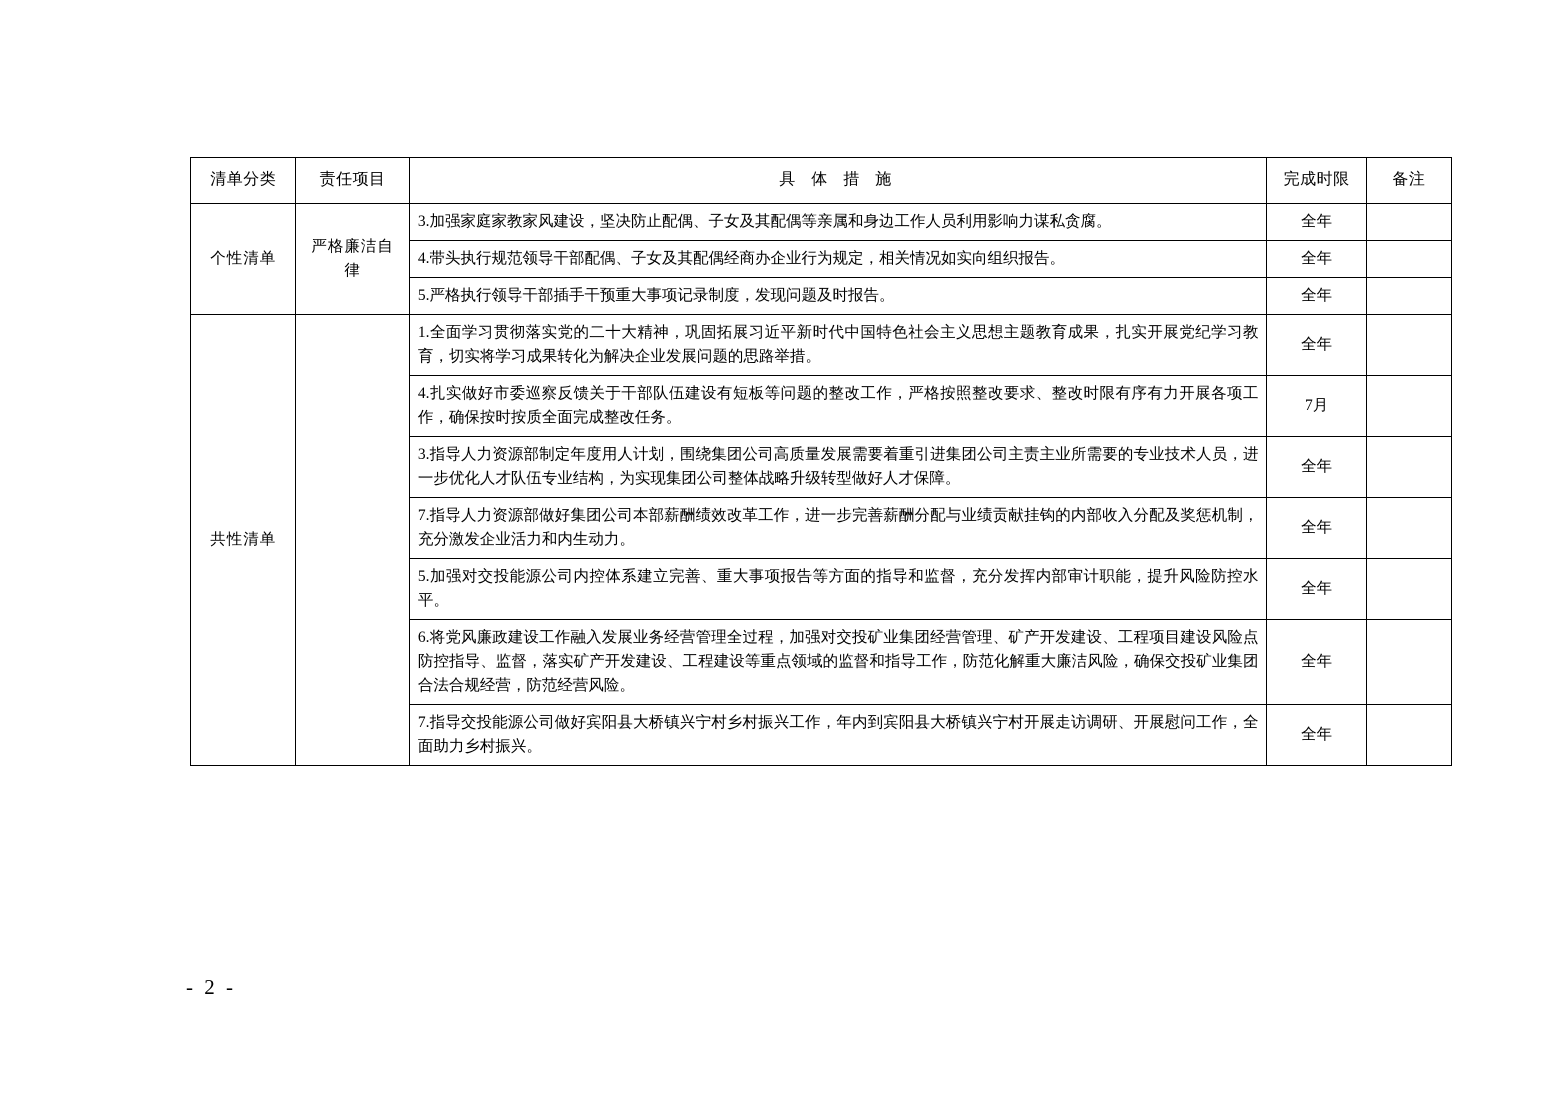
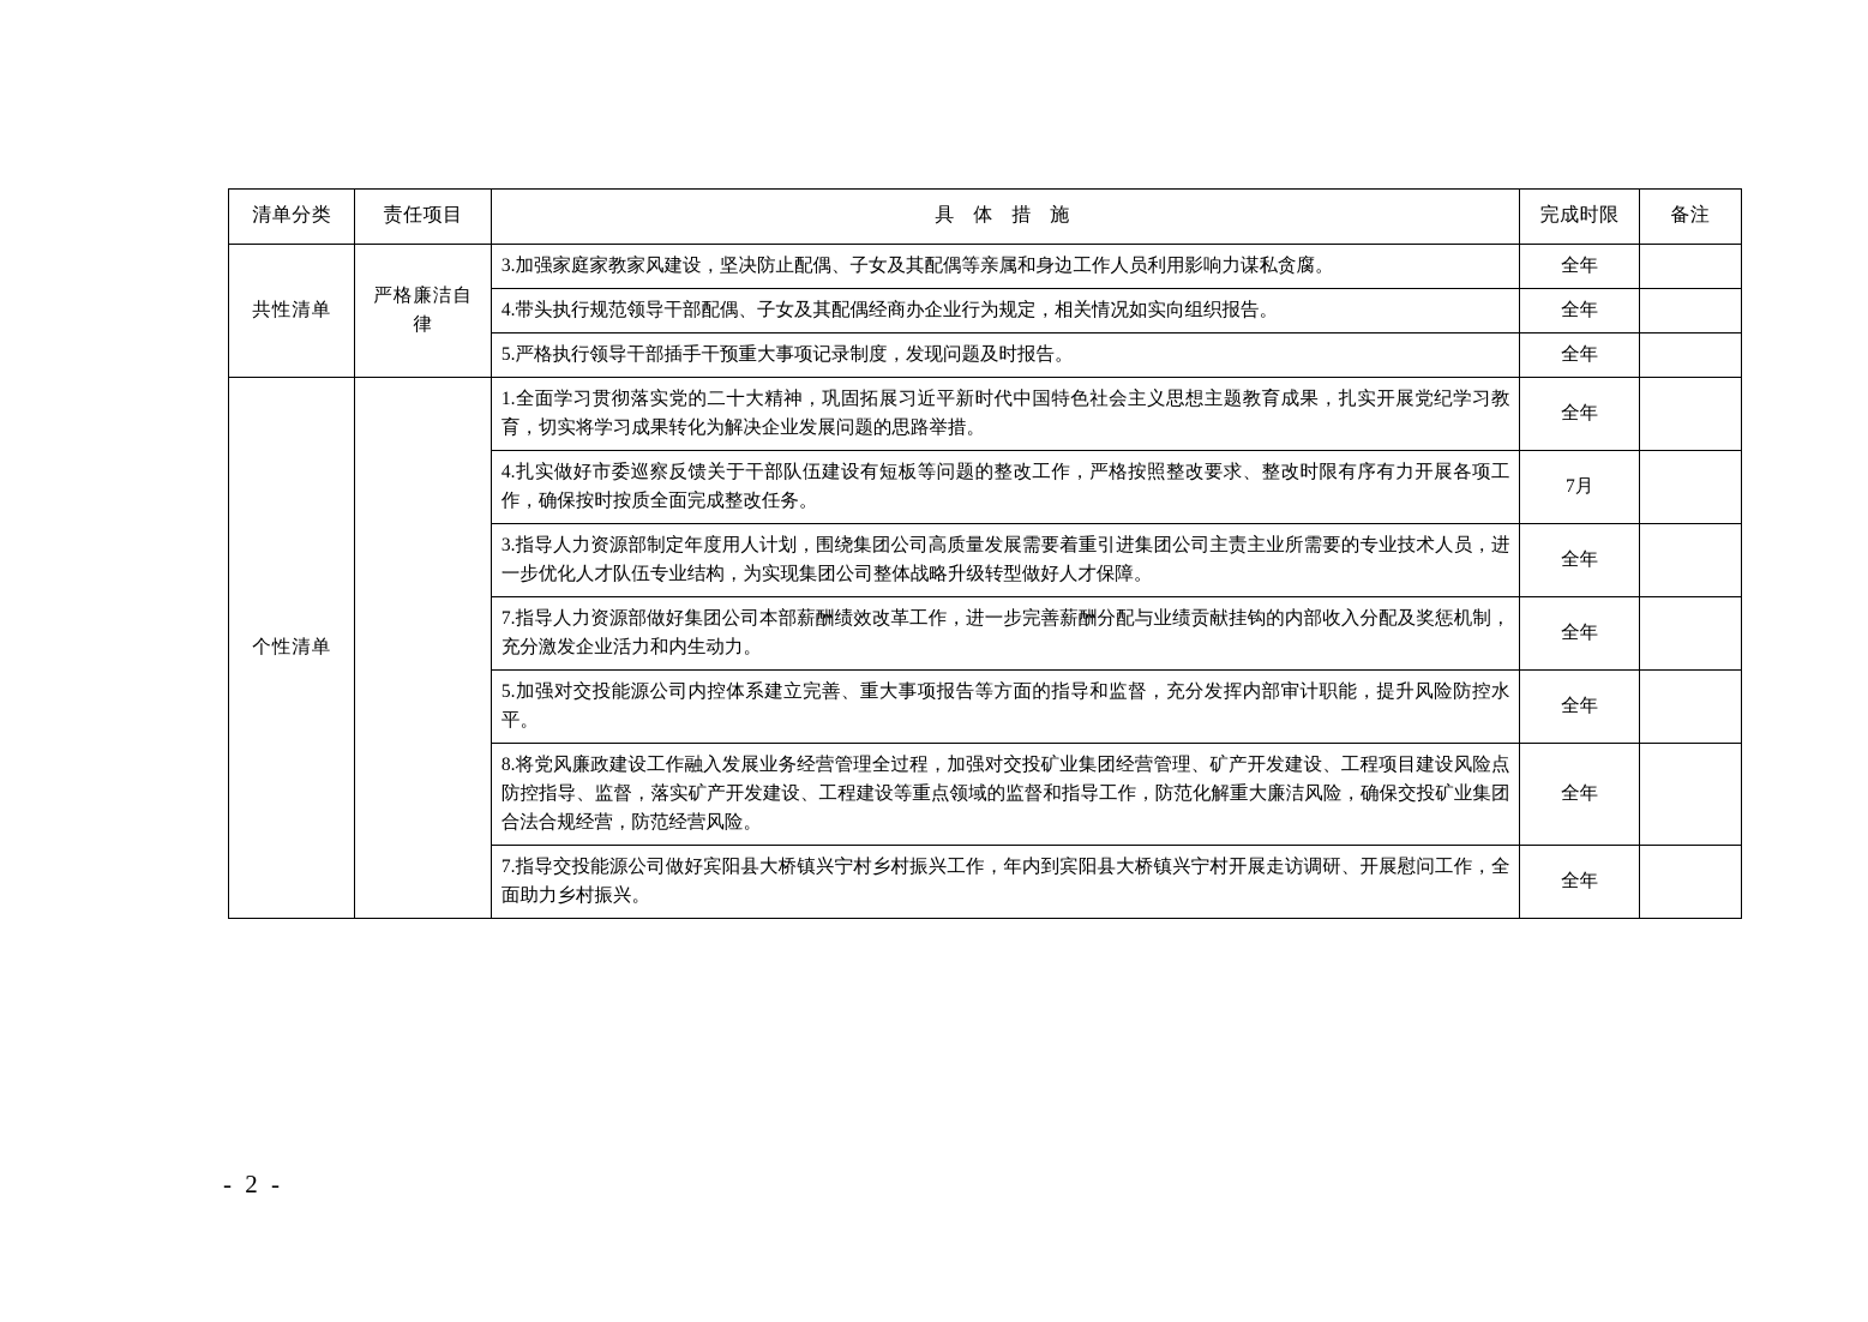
  清单分类	责任项目	具 体 措 施	完成时限	备注
- 个性清单	严格廉洁自律	3.加强家庭家教家风建设，坚决防止配偶、子女及其配偶等亲属和身边工作人员利用影响力谋私贪腐。	全年
+ 共性清单	严格廉洁自律	3.加强家庭家教家风建设，坚决防止配偶、子女及其配偶等亲属和身边工作人员利用影响力谋私贪腐。	全年
  4.带头执行规范领导干部配偶、子女及其配偶经商办企业行为规定，相关情况如实向组织报告。	全年
  5.严格执行领导干部插手干预重大事项记录制度，发现问题及时报告。	全年
- 共性清单		1.全面学习贯彻落实党的二十大精神，巩固拓展习近平新时代中国特色社会主义思想主题教育成果，扎实开展党纪学习教育，切实将学习成果转化为解决企业发展问题的思路举措。	全年
+ 个性清单		1.全面学习贯彻落实党的二十大精神，巩固拓展习近平新时代中国特色社会主义思想主题教育成果，扎实开展党纪学习教育，切实将学习成果转化为解决企业发展问题的思路举措。	全年
  4.扎实做好市委巡察反馈关于干部队伍建设有短板等问题的整改工作，严格按照整改要求、整改时限有序有力开展各项工作，确保按时按质全面完成整改任务。	7月
  3.指导人力资源部制定年度用人计划，围绕集团公司高质量发展需要着重引进集团公司主责主业所需要的专业技术人员，进一步优化人才队伍专业结构，为实现集团公司整体战略升级转型做好人才保障。	全年
  7.指导人力资源部做好集团公司本部薪酬绩效改革工作，进一步完善薪酬分配与业绩贡献挂钩的内部收入分配及奖惩机制，充分激发企业活力和内生动力。	全年
  5.加强对交投能源公司内控体系建立完善、重大事项报告等方面的指导和监督，充分发挥内部审计职能，提升风险防控水平。	全年
- 6.将党风廉政建设工作融入发展业务经营管理全过程，加强对交投矿业集团经营管理、矿产开发建设、工程项目建设风险点防控指导、监督，落实矿产开发建设、工程建设等重点领域的监督和指导工作，防范化解重大廉洁风险，确保交投矿业集团合法合规经营，防范经营风险。	全年
+ 8.将党风廉政建设工作融入发展业务经营管理全过程，加强对交投矿业集团经营管理、矿产开发建设、工程项目建设风险点防控指导、监督，落实矿产开发建设、工程建设等重点领域的监督和指导工作，防范化解重大廉洁风险，确保交投矿业集团合法合规经营，防范经营风险。	全年
  7.指导交投能源公司做好宾阳县大桥镇兴宁村乡村振兴工作，年内到宾阳县大桥镇兴宁村开展走访调研、开展慰问工作，全面助力乡村振兴。	全年
  - 2 -
